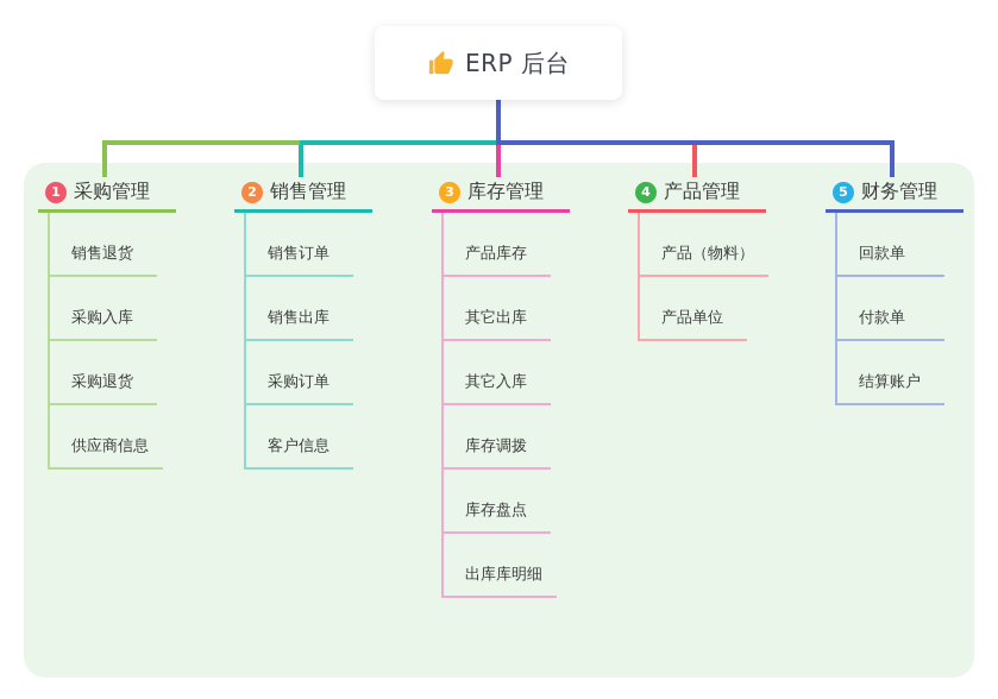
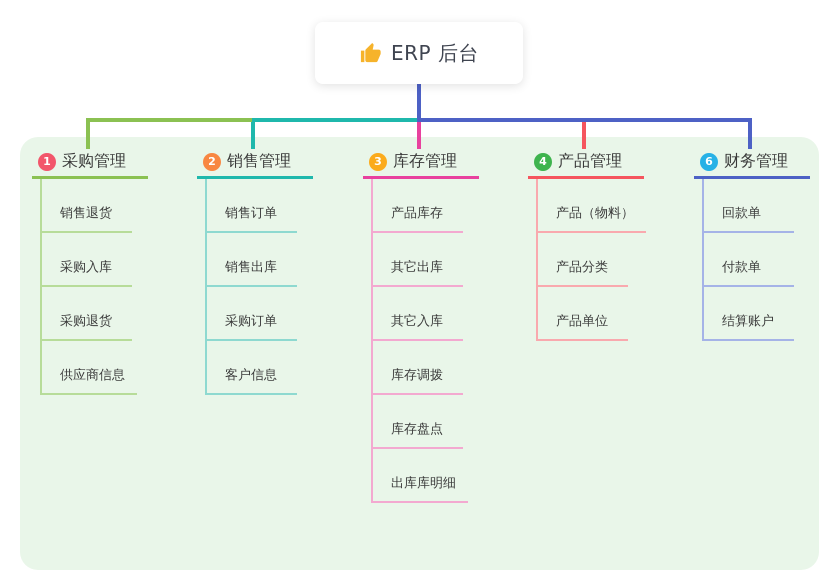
  ERP 后台
  1
  采购管理
  销售退货
  采购入库
  采购退货
  供应商信息
  2
  销售管理
  销售订单
  销售出库
  采购订单
  客户信息
  3
  库存管理
  产品库存
  其它出库
  其它入库
  库存调拨
  库存盘点
  出库库明细
  4
  产品管理
  产品（物料）
+ 产品分类
  产品单位
- 5
+ 6
  财务管理
  回款单
  付款单
  结算账户
